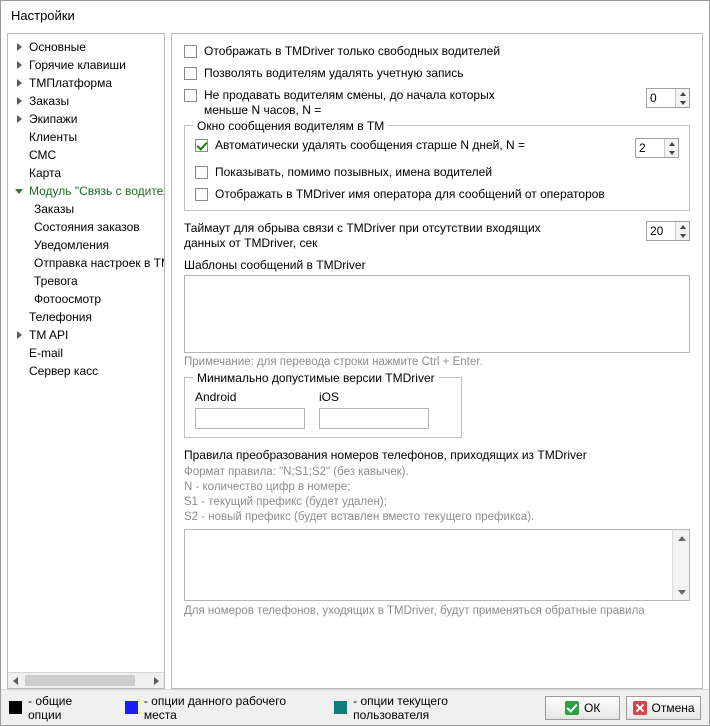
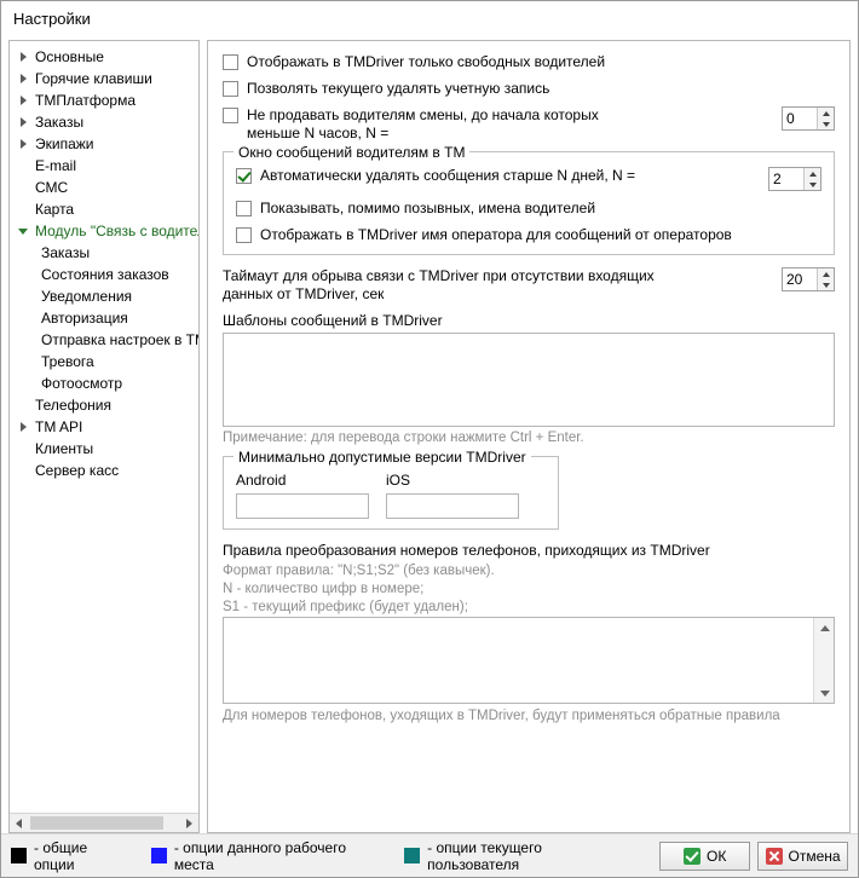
  Настройки
  Основные
  Горячие клавиши
  ТМПлатформа
  Заказы
  Экипажи
- Клиенты
+ E-mail
  СМС
  Карта
  Модуль "Связь с водите
  Заказы
  Состояния заказов
  Уведомления
+ Авторизация
  Отправка настроек в T
  Тревога
  Фотоосмотр
  Телефония
  TM API
- E-mail
+ Клиенты
  Сервер касс
  Отображать в TMDriver только свободных водителей
- Позволять водителям удалять учетную запись
+ Позволять текущего удалять учетную запись
  Не продавать водителям смены, до начала которых меньше N часов, N =
  0
- Окно сообщения водителям в ТМ
+ Окно сообщений водителям в ТМ
  Автоматически удалять сообщения старше N дней, N =
  2
  Показывать, помимо позывных, имена водителей
  Отображать в TMDriver имя оператора для сообщений от операторов
  Таймаут для обрыва связи с TMDriver при отсутствии входящих данных от TMDriver, сек
  20
  Шаблоны сообщений в TMDriver
  Примечание: для перевода строки нажмите Ctrl + Enter.
  Минимально допустимые версии TMDriver
  Android
  iOS
  Правила преобразования номеров телефонов, приходящих из TMDriver
  Формат правила: "N;S1;S2" (без кавычек).
  N - количество цифр в номере;
  S1 - текущий префикс (будет удален);
- S2 - новый префикс (будет вставлен вместо текущего префикса).
  Для номеров телефонов, уходящих в TMDriver, будут применяться обратные правила
  - общие опции
  - опции данного рабочего места
  - опции текущего пользователя
  ОК
  Отмена
